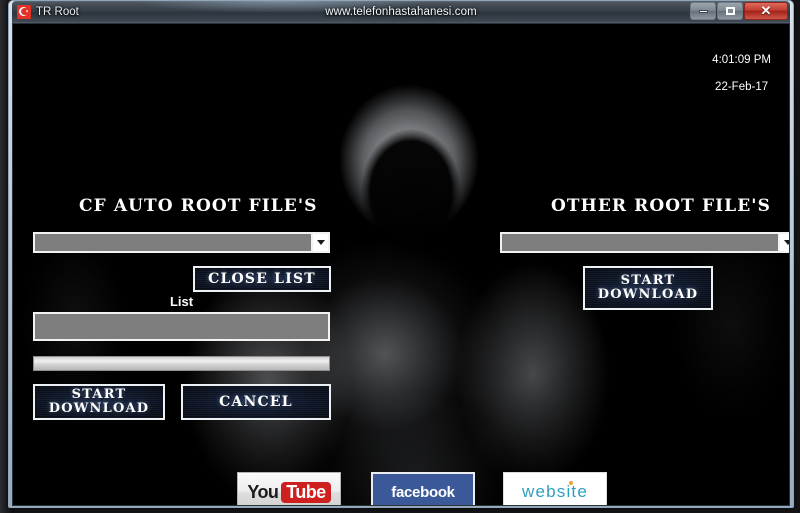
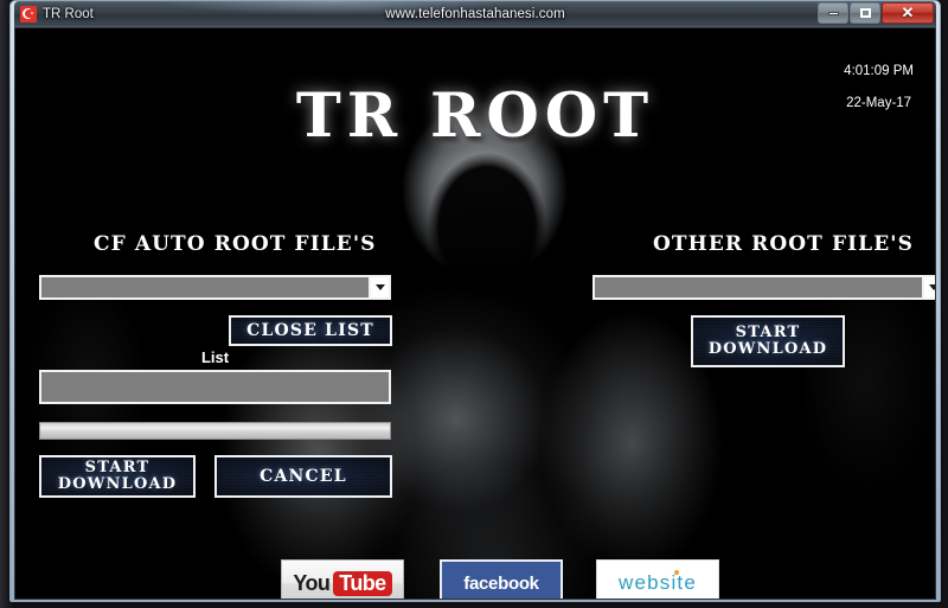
  TR Root
  ✕
  4:01:09 PM
- 22-Feb-17
+ 22-May-17
+ TR ROOT
  CF AUTO ROOT FILE'S
  OTHER ROOT FILE'S
  CLOSE LIST
  List
  START DOWNLOAD
  CANCEL
  START DOWNLOAD
  You
  Tube
  facebook
  website
